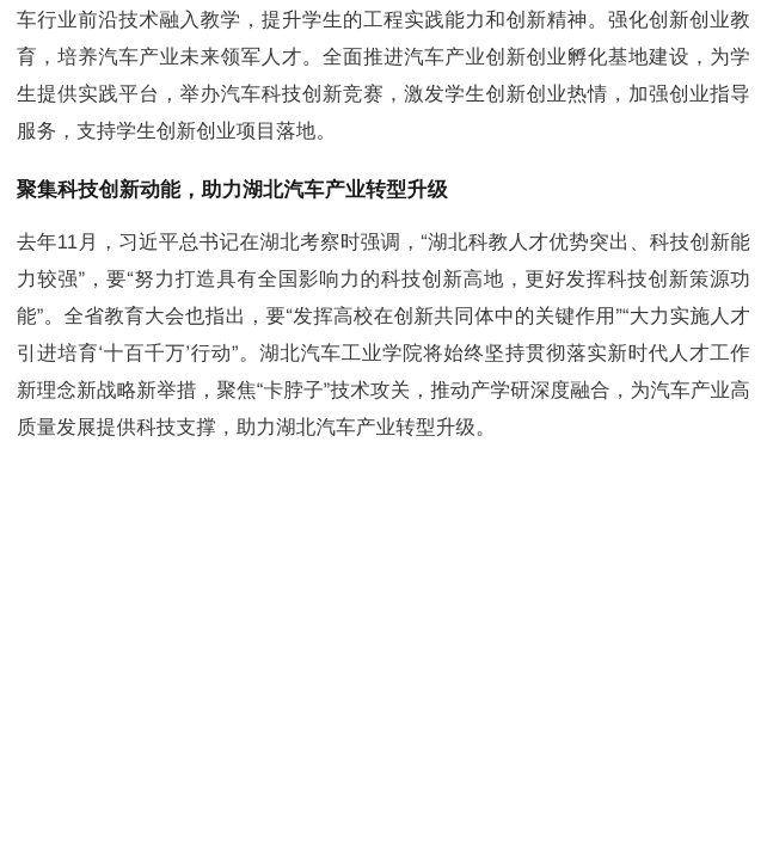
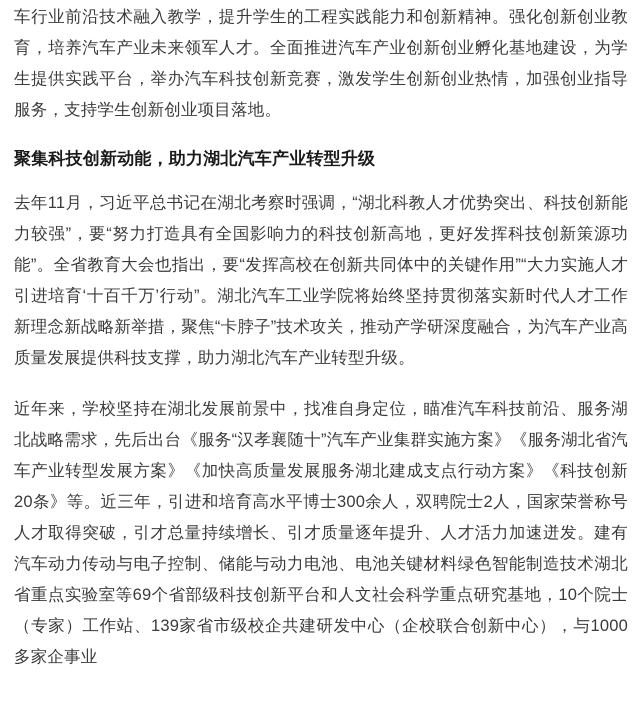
  车行业前沿技术融入教学，提升学生的工程实践能力和创新精神。强化创新创业教育，培养汽车产业未来领军人才。全面推进汽车产业创新创业孵化基地建设，为学生提供实践平台，举办汽车科技创新竞赛，激发学生创新创业热情，加强创业指导服务，支持学生创新创业项目落地。
  聚集科技创新动能，助力湖北汽车产业转型升级
  去年11月，习近平总书记在湖北考察时强调，“湖北科教人才优势突出、科技创新能力较强”，要“努力打造具有全国影响力的科技创新高地，更好发挥科技创新策源功能”。全省教育大会也指出，要“发挥高校在创新共同体中的关键作用”“大力实施人才引进培育‘十百千万’行动”。湖北汽车工业学院将始终坚持贯彻落实新时代人才工作新理念新战略新举措，聚焦“卡脖子”技术攻关，推动产学研深度融合，为汽车产业高质量发展提供科技支撑，助力湖北汽车产业转型升级。
+ 近年来，学校坚持在湖北发展前景中，找准自身定位，瞄准汽车科技前沿、服务湖北战略需求，先后出台《服务“汉孝襄随十”汽车产业集群实施方案》《服务湖北省汽车产业转型发展方案》《加快高质量发展服务湖北建成支点行动方案》《科技创新20条》等。近三年，引进和培育高水平博士300余人，双聘院士2人，国家荣誉称号人才取得突破，引才总量持续增长、引才质量逐年提升、人才活力加速迸发。建有汽车动力传动与电子控制、储能与动力电池、电池关键材料绿色智能制造技术湖北省重点实验室等69个省部级科技创新平台和人文社会科学重点研究基地，10个院士（专家）工作站、139家省市级校企共建研发中心（企校联合创新中心），与1000多家企事业
